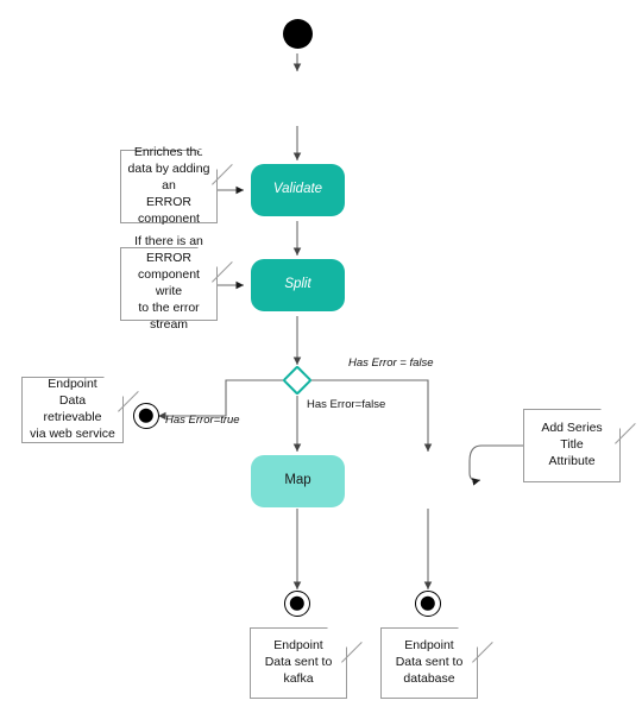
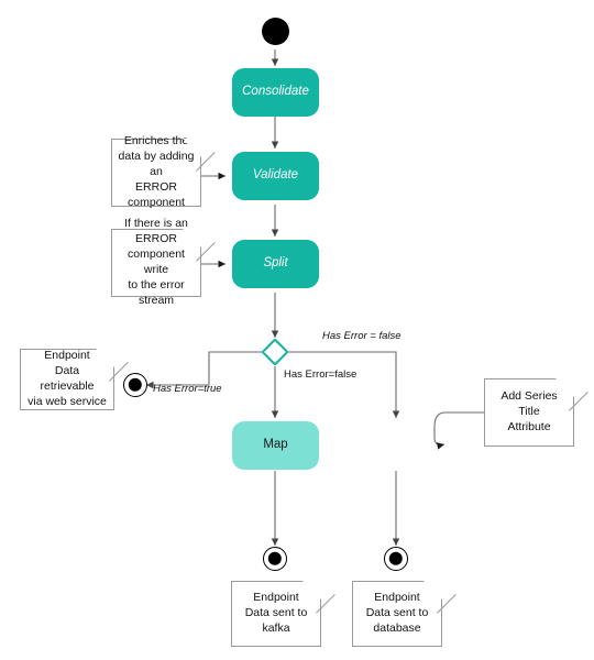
+ Consolidate
  Validate
  Split
  Map
  Enriches the
  data by adding an
  ERROR
  component
  If there is an
  ERROR
  component write
  to the error stream
  Endpoint
  Data retrievable
  via web service
  Add Series Title
  Attribute
  Endpoint
  Data sent to kafka
  Endpoint
  Data sent to
  database
  Has Error = false
  Has Error=false
  Has Error=true
